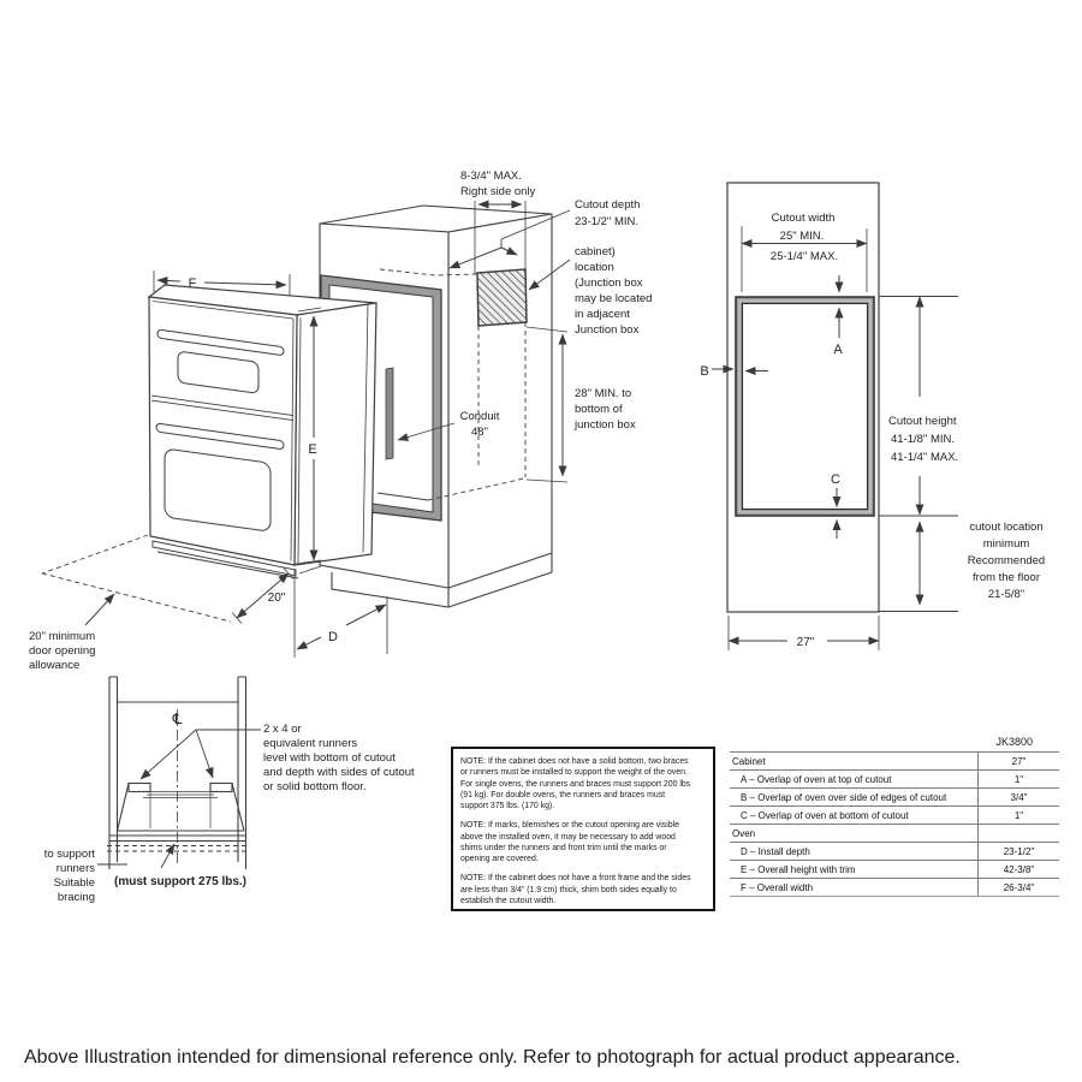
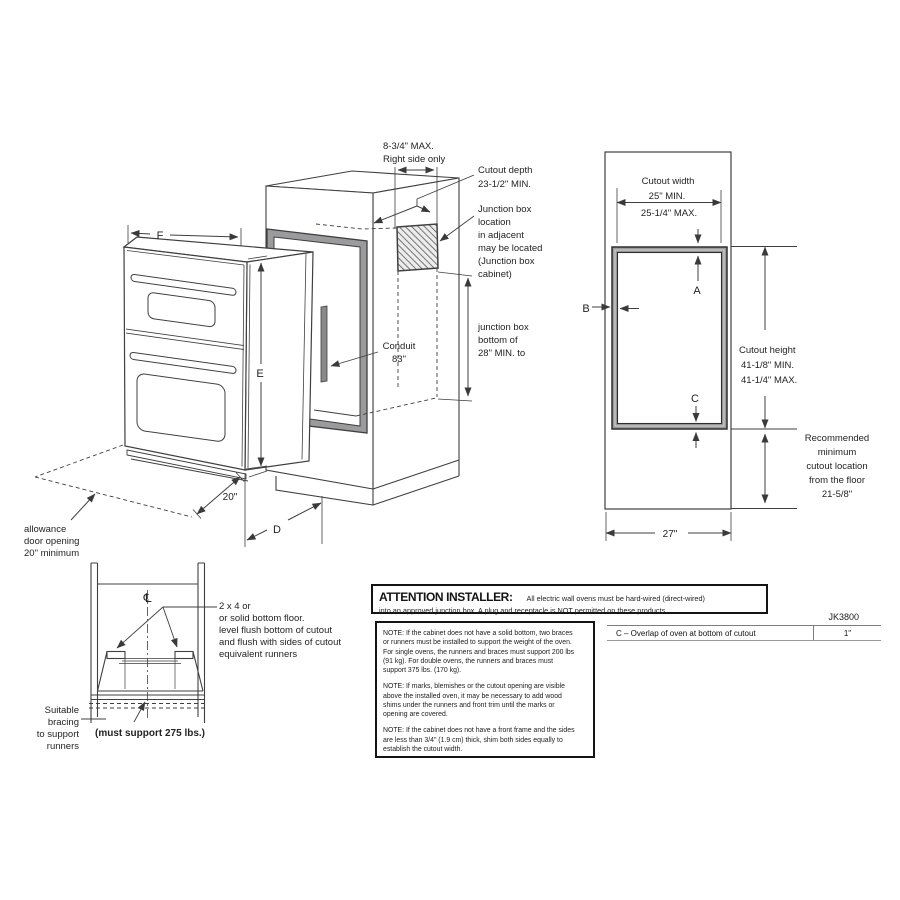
  8-3/4" MAX.
  Right side only
  Cutout depth
  23-1/2" MIN.
- cabinet)
+ Junction box
  location
- (Junction box
+ in adjacent
  may be located
- in adjacent
+ (Junction box
- Junction box
+ cabinet)
- 28" MIN. to
+ junction box
  bottom of
- junction box
+ 28" MIN. to
  Conduit
- 48"
+ 83"
  F
  E
  D
  20"
- 20" minimum
+ allowance
  door opening
- allowance
+ 20" minimum
  ℄
  2 x 4 or
- equivalent runners
+ or solid bottom floor.
- level with bottom of cutout
+ level flush bottom of cutout
- and depth with sides of cutout
+ and flush with sides of cutout
- or solid bottom floor.
+ equivalent runners
- to support
+ Suitable
- runners
+ bracing
- Suitable
+ to support
- bracing
+ runners
  (must support 275 lbs.)
  Cutout width
  25" MIN.
  25-1/4" MAX.
  A
  B
  C
  Cutout height
  41-1/8" MIN.
  41-1/4" MAX.
- cutout location
+ Recommended
  minimum
- Recommended
+ cutout location
  from the floor
  21-5/8"
  27"
+ ATTENTION INSTALLER: All electric wall ovens must be hard-wired (direct-wired)
+ into an approved junction box. A plug and receptacle is NOT permitted on these products.
  JK3800
- Cabinet	27"
- A – Overlap of oven at top of cutout	1"
- B – Overlap of oven over side of edges of cutout	3/4"
  C – Overlap of oven at bottom of cutout	1"
- Oven
- D – Install depth	23-1/2"
- E – Overall height with trim	42-3/8"
- F – Overall width	26-3/4"
- Above Illustration intended for dimensional reference only. Refer to photograph for actual product appearance.
